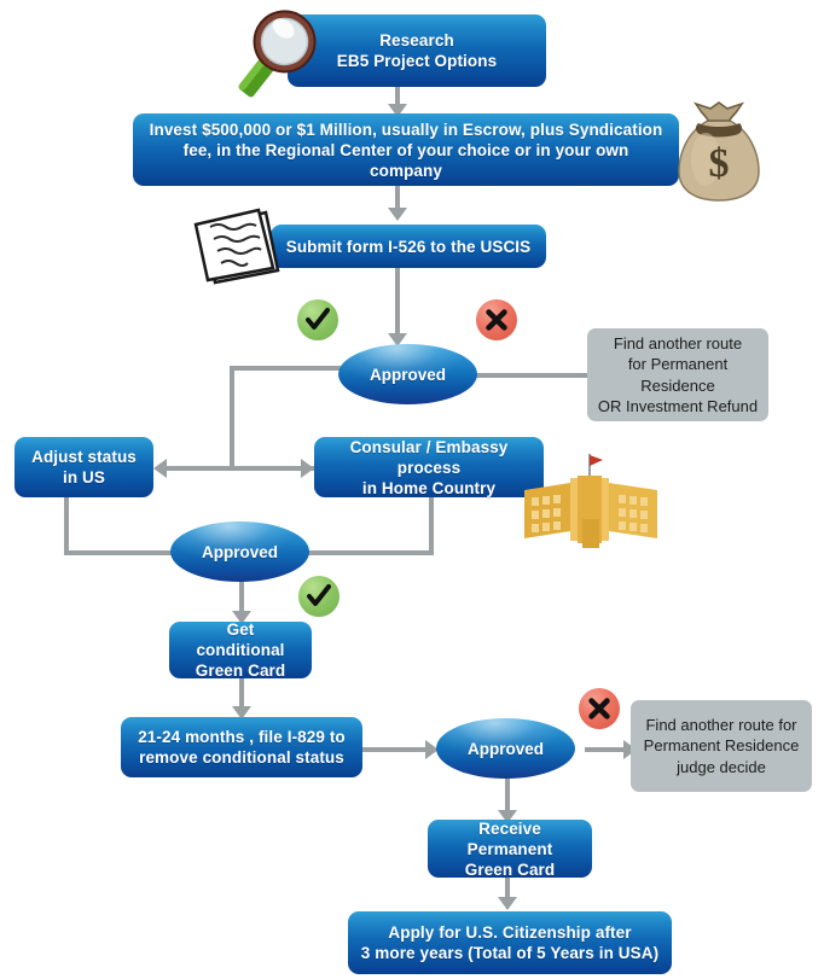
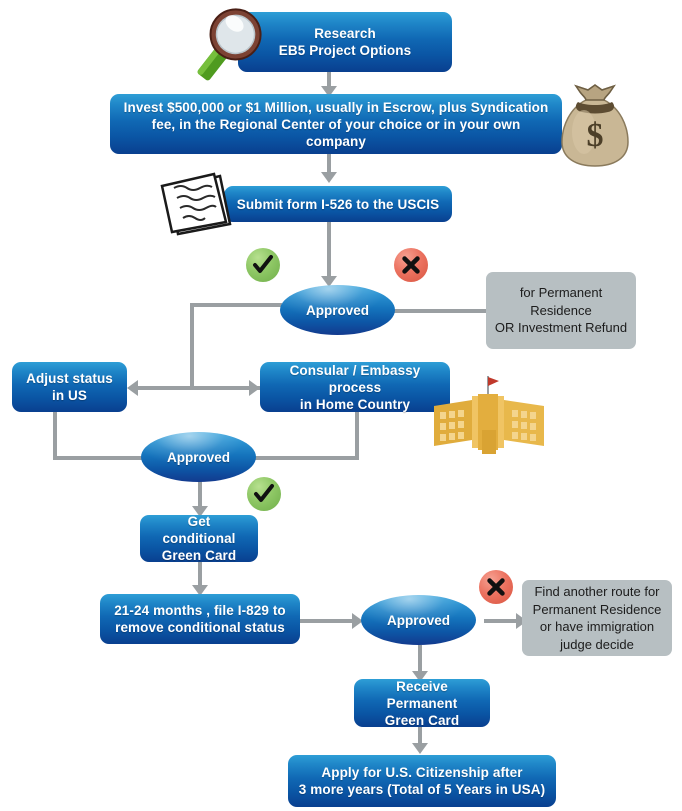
  Research
  EB5 Project Options
  Invest $500,000 or $1 Million, usually in Escrow, plus Syndication
  fee, in the Regional Center of your choice or in your own company
  $
  Submit form I-526 to the USCIS
  Approved
- Find another route
  for Permanent Residence
  OR Investment Refund
  Adjust status
  in US
  Consular / Embassy process
  in Home Country
  Approved
  Get conditional
  Green Card
  21-24 months , file I-829 to
  remove conditional status
  Approved
  Find another route for
  Permanent Residence
+ or have immigration
  judge decide
  Receive Permanent
  Green Card
  Apply for U.S. Citizenship after
  3 more years (Total of 5 Years in USA)
